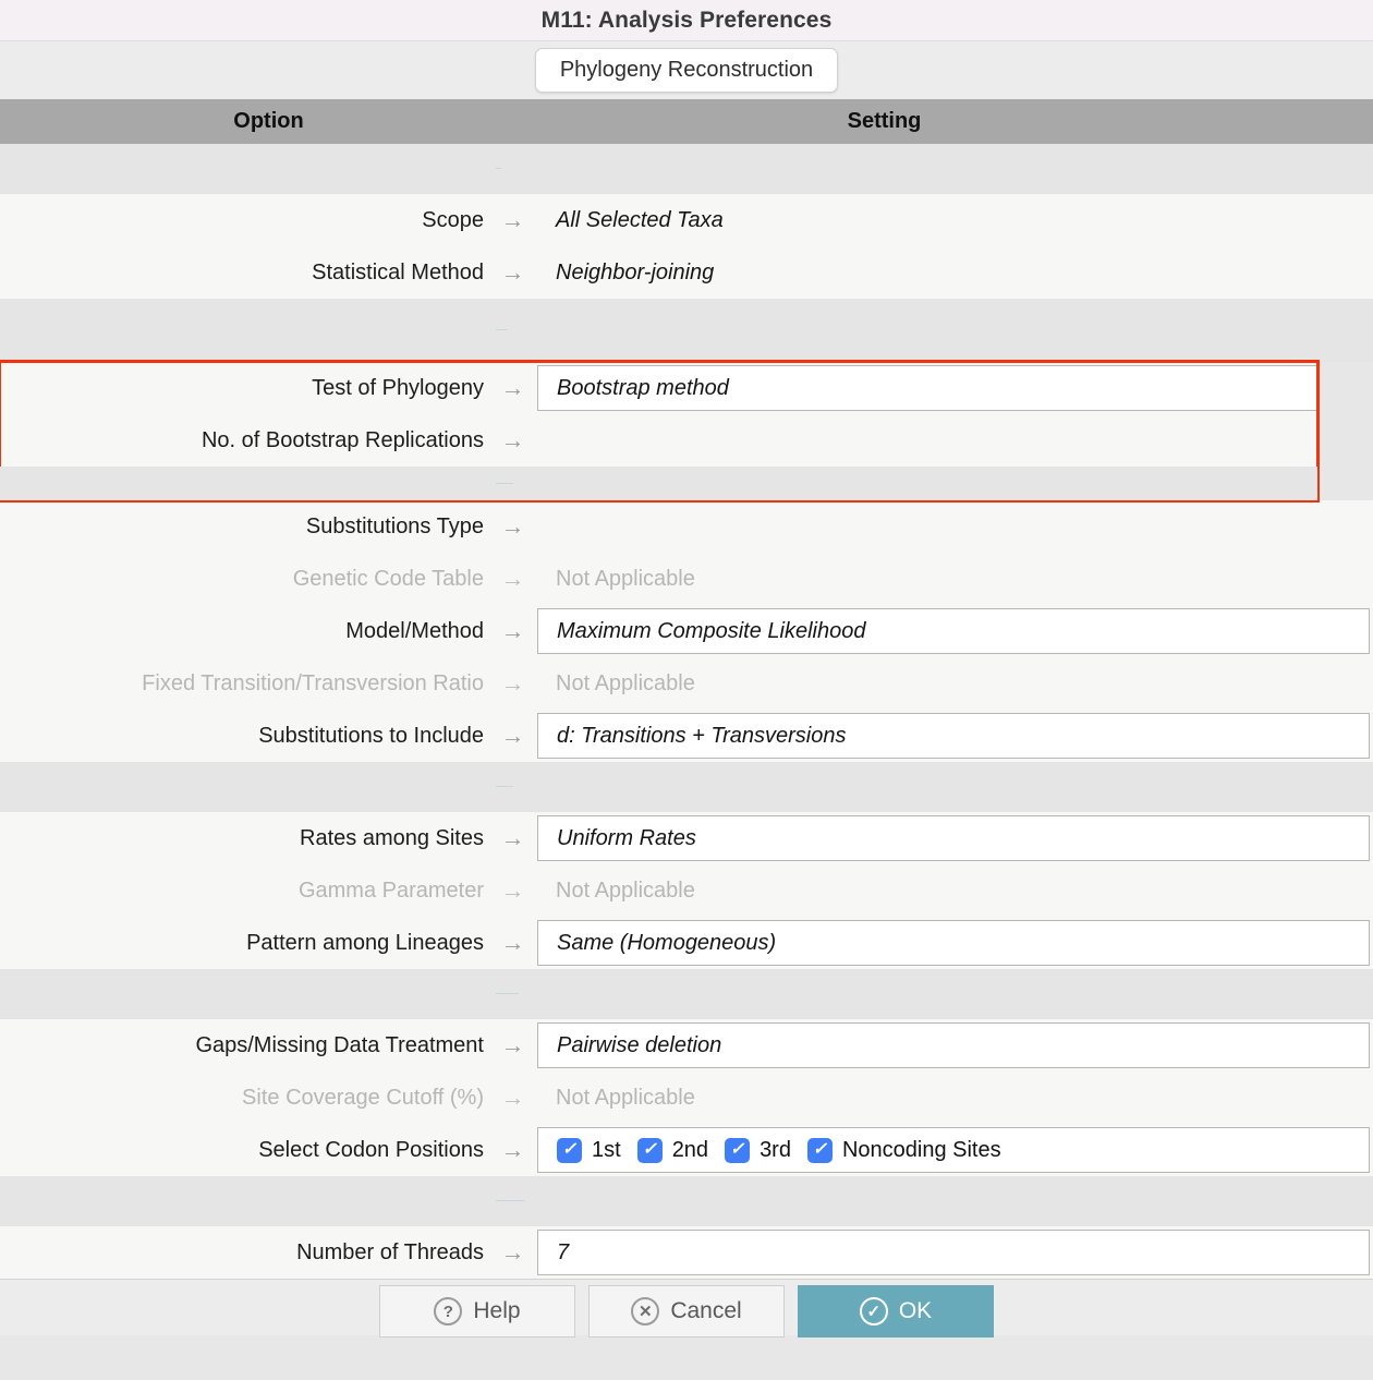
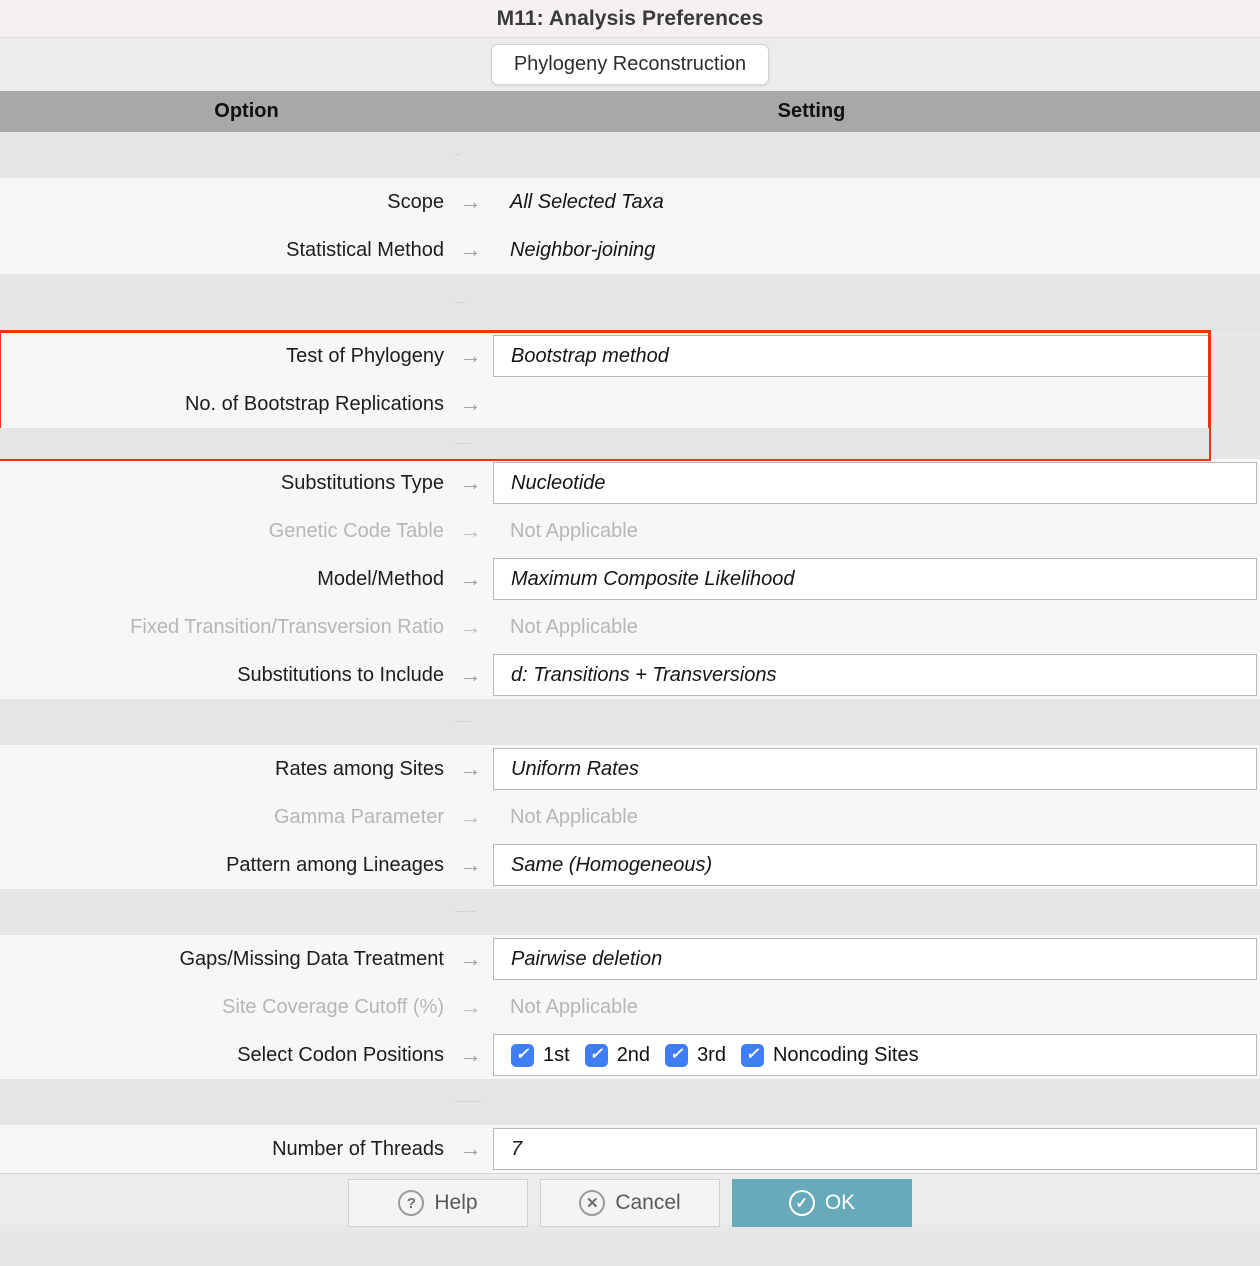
  M11: Analysis Preferences
  Phylogeny Reconstruction
  Option
  Setting
  Scope
  →
  All Selected Taxa
  Statistical Method
  →
  Neighbor-joining
  Test of Phylogeny
  →
  Bootstrap method
  No. of Bootstrap Replications
  →
  Substitutions Type
  →
+ Nucleotide
  Genetic Code Table
  →
  Not Applicable
  Model/Method
  →
  Maximum Composite Likelihood
  Fixed Transition/Transversion Ratio
  →
  Not Applicable
  Substitutions to Include
  →
  d: Transitions + Transversions
  Rates among Sites
  →
  Uniform Rates
  Gamma Parameter
  →
  Not Applicable
  Pattern among Lineages
  →
  Same (Homogeneous)
  Gaps/Missing Data Treatment
  →
  Pairwise deletion
  Site Coverage Cutoff (%)
  →
  Not Applicable
  Select Codon Positions
  →
  ✓
  1st
  ✓
  2nd
  ✓
  3rd
  ✓
  Noncoding Sites
  Number of Threads
  →
  7
  ?
  Help
  ✕
  Cancel
  ✓
  OK
